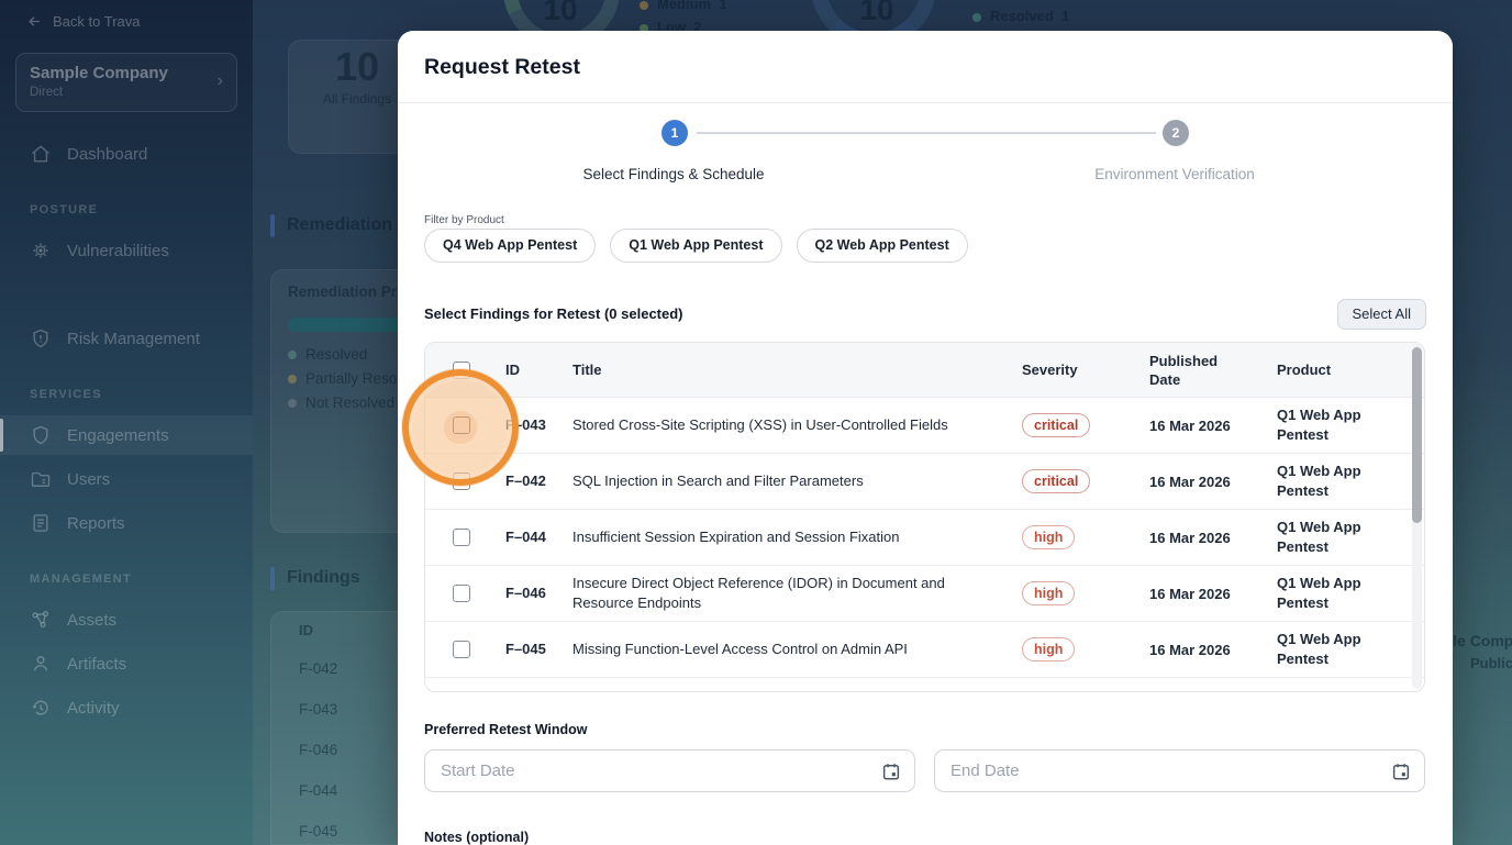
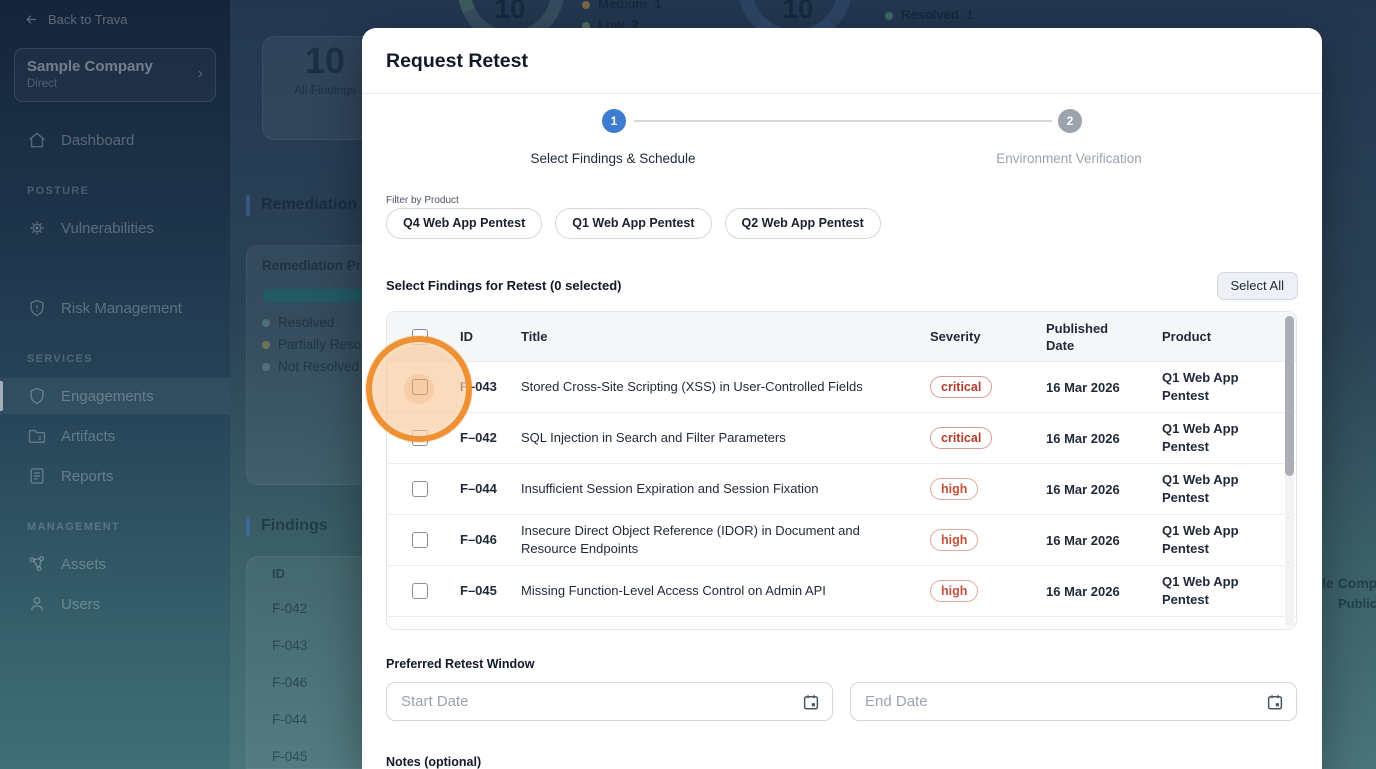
  10
  All Findings
  Low 2
  Remediation
  Remediation Pr
  Resolved
  Partially Reso
  Not Resolved
  Findings
  ID
  F-042
  F-043
  F-046
  F-044
  F-045
  Public
  Back to Trava
  Sample Company
  Direct
  ›
  Dashboard
  POSTURE
  Vulnerabilities
  Risk Management
  SERVICES
  Engagements
- Users
+ Artifacts
  Reports
  MANAGEMENT
  Assets
- Artifacts
+ Users
- Activity
  Request Retest
  1
  2
  Select Findings & Schedule
  Environment Verification
  Filter by Product
  Q4 Web App Pentest
  Q1 Web App Pentest
  Q2 Web App Pentest
  Select Findings for Retest (0 selected)
  Select All
  ID
  Title
  Severity
  Published Date
  Product
  Stored Cross-Site Scripting (XSS) in User-Controlled Fields
  critical
  16 Mar 2026
  Q1 Web App Pentest
  F–042
  SQL Injection in Search and Filter Parameters
  critical
  16 Mar 2026
  Q1 Web App Pentest
  F–044
  Insufficient Session Expiration and Session Fixation
  high
  16 Mar 2026
  Q1 Web App Pentest
  F–046
  Insecure Direct Object Reference (IDOR) in Document and Resource Endpoints
  high
  16 Mar 2026
  Q1 Web App Pentest
  F–045
  Missing Function-Level Access Control on Admin API
  high
  16 Mar 2026
  Q1 Web App Pentest
  Preferred Retest Window
  Start Date
  End Date
  Notes (optional)
